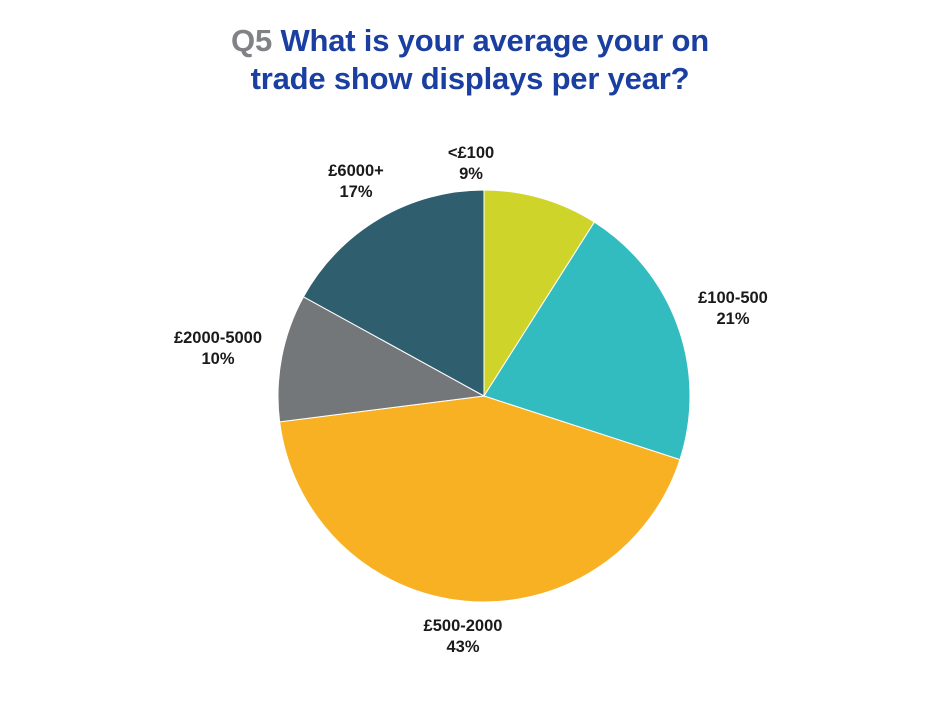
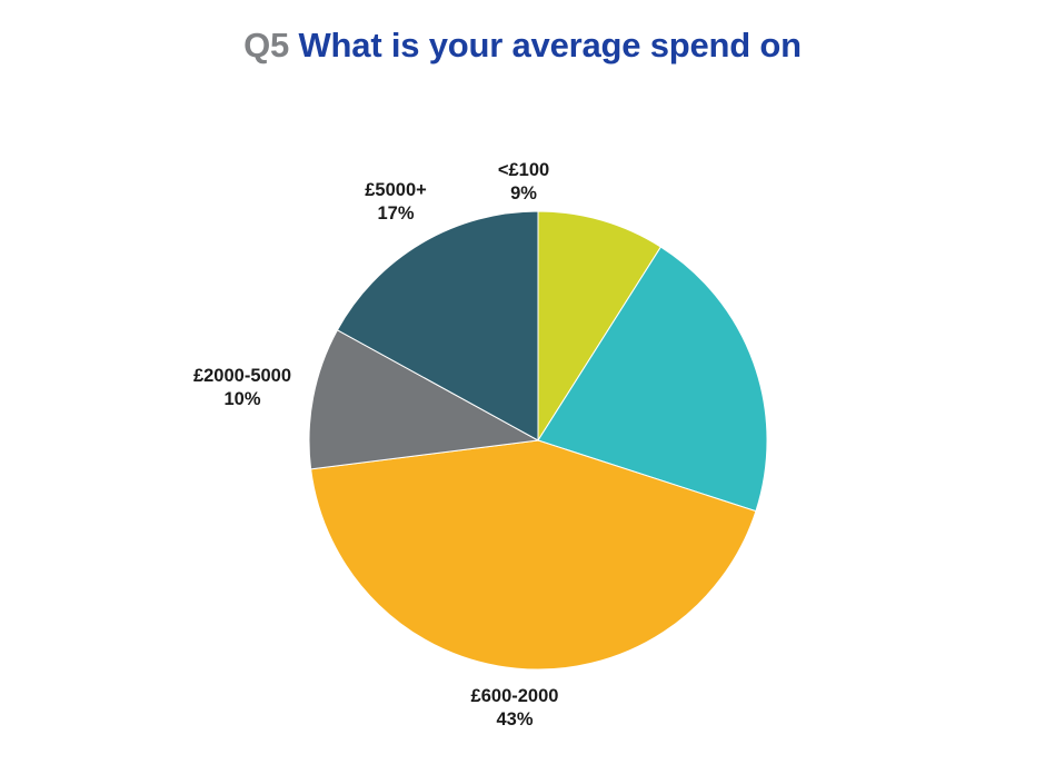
- Q5 What is your average your on
+ Q5 What is your average spend on
- trade show displays per year?
  <£100
  9%
- £100-500
- 21%
- £500-2000
+ £600-2000
  43%
  £2000-5000
  10%
- £6000+
+ £5000+
  17%
